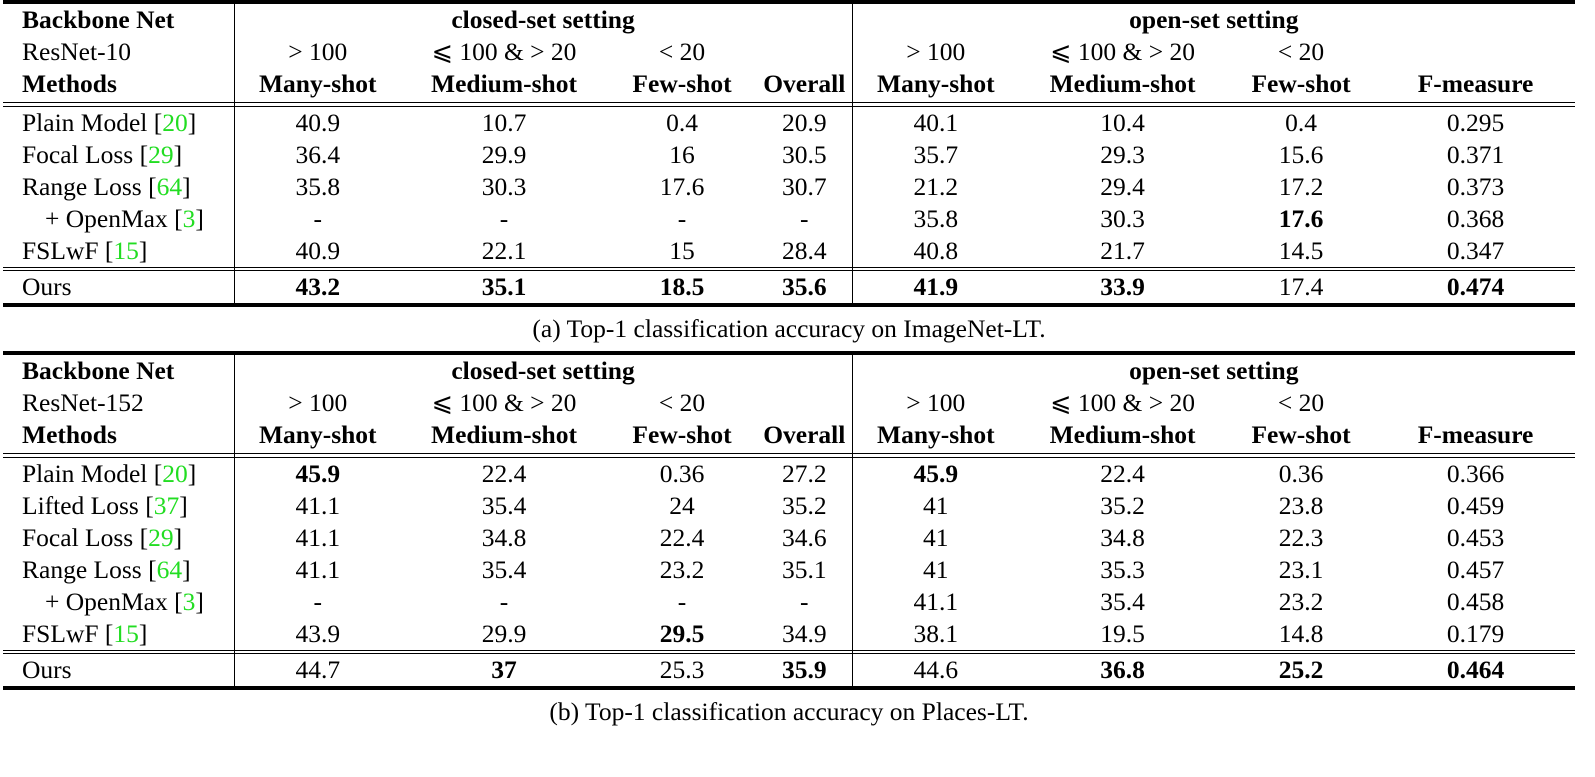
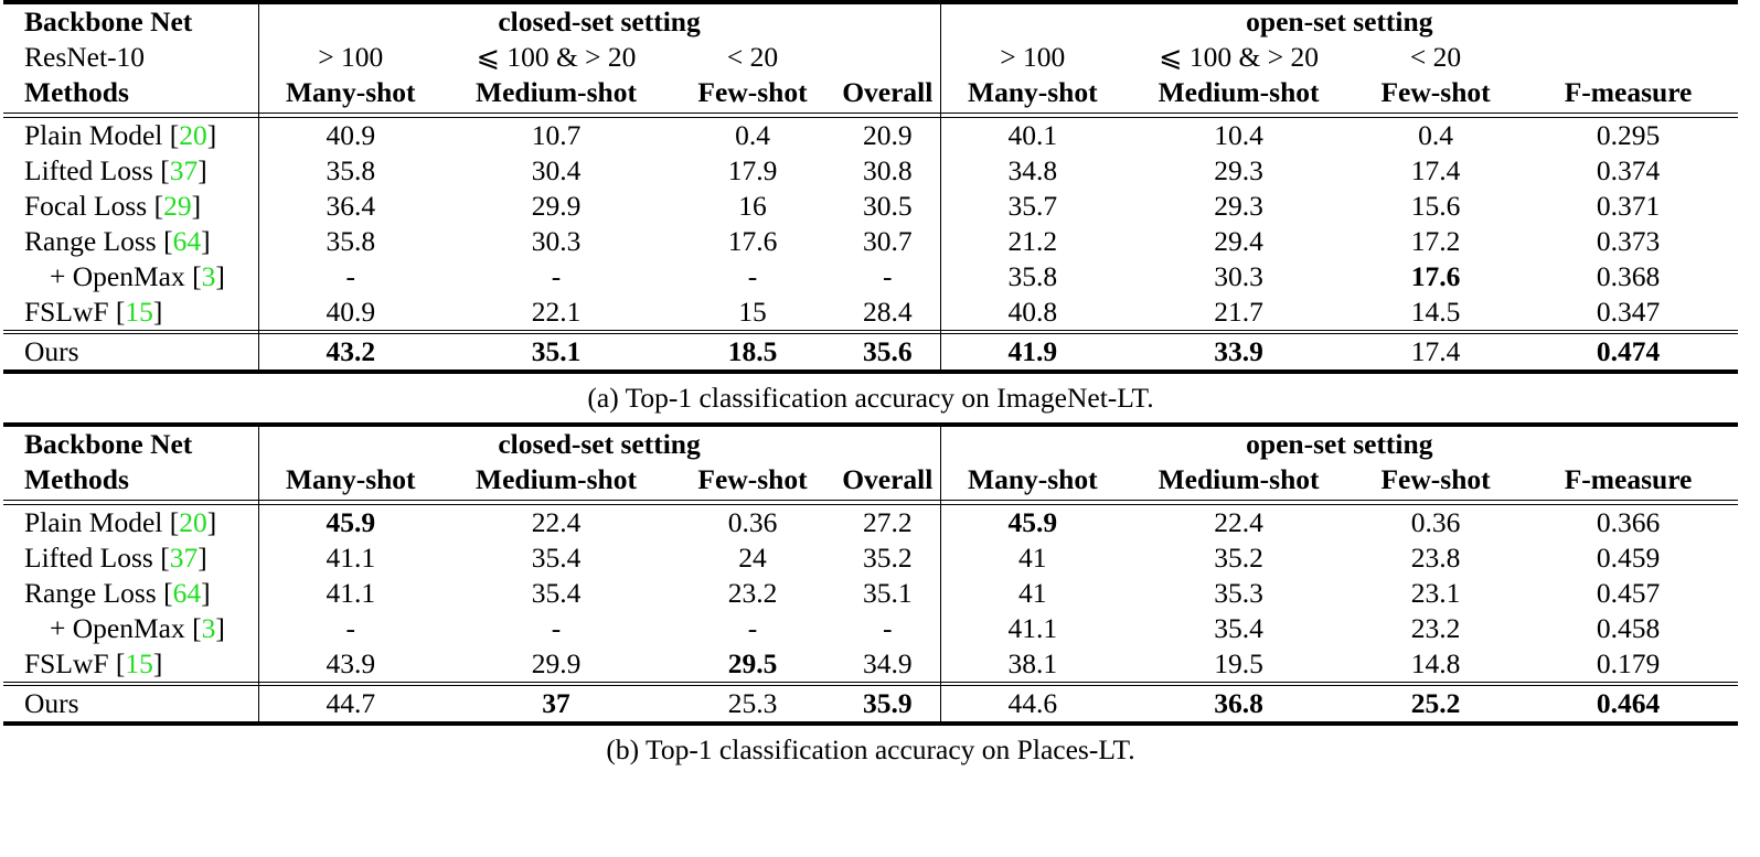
  Backbone Net	closed-set setting	open-set setting
  ResNet-10	> 100	⩽ 100 & > 20	< 20		> 100	⩽ 100 & > 20	< 20
  Methods	Many-shot	Medium-shot	Few-shot	Overall	Many-shot	Medium-shot	Few-shot	F-measure
  Plain Model [20]	40.9	10.7	0.4	20.9	40.1	10.4	0.4	0.295
+ Lifted Loss [37]	35.8	30.4	17.9	30.8	34.8	29.3	17.4	0.374
  Focal Loss [29]	36.4	29.9	16	30.5	35.7	29.3	15.6	0.371
  Range Loss [64]	35.8	30.3	17.6	30.7	21.2	29.4	17.2	0.373
  + OpenMax [3]	-	-	-	-	35.8	30.3	17.6	0.368
  FSLwF [15]	40.9	22.1	15	28.4	40.8	21.7	14.5	0.347
  Ours	43.2	35.1	18.5	35.6	41.9	33.9	17.4	0.474
  (a) Top-1 classification accuracy on ImageNet-LT.
  Backbone Net	closed-set setting	open-set setting
- ResNet-152	> 100	⩽ 100 & > 20	< 20		> 100	⩽ 100 & > 20	< 20
  Methods	Many-shot	Medium-shot	Few-shot	Overall	Many-shot	Medium-shot	Few-shot	F-measure
  Plain Model [20]	45.9	22.4	0.36	27.2	45.9	22.4	0.36	0.366
  Lifted Loss [37]	41.1	35.4	24	35.2	41	35.2	23.8	0.459
- Focal Loss [29]	41.1	34.8	22.4	34.6	41	34.8	22.3	0.453
  Range Loss [64]	41.1	35.4	23.2	35.1	41	35.3	23.1	0.457
  + OpenMax [3]	-	-	-	-	41.1	35.4	23.2	0.458
  FSLwF [15]	43.9	29.9	29.5	34.9	38.1	19.5	14.8	0.179
  Ours	44.7	37	25.3	35.9	44.6	36.8	25.2	0.464
  (b) Top-1 classification accuracy on Places-LT.
